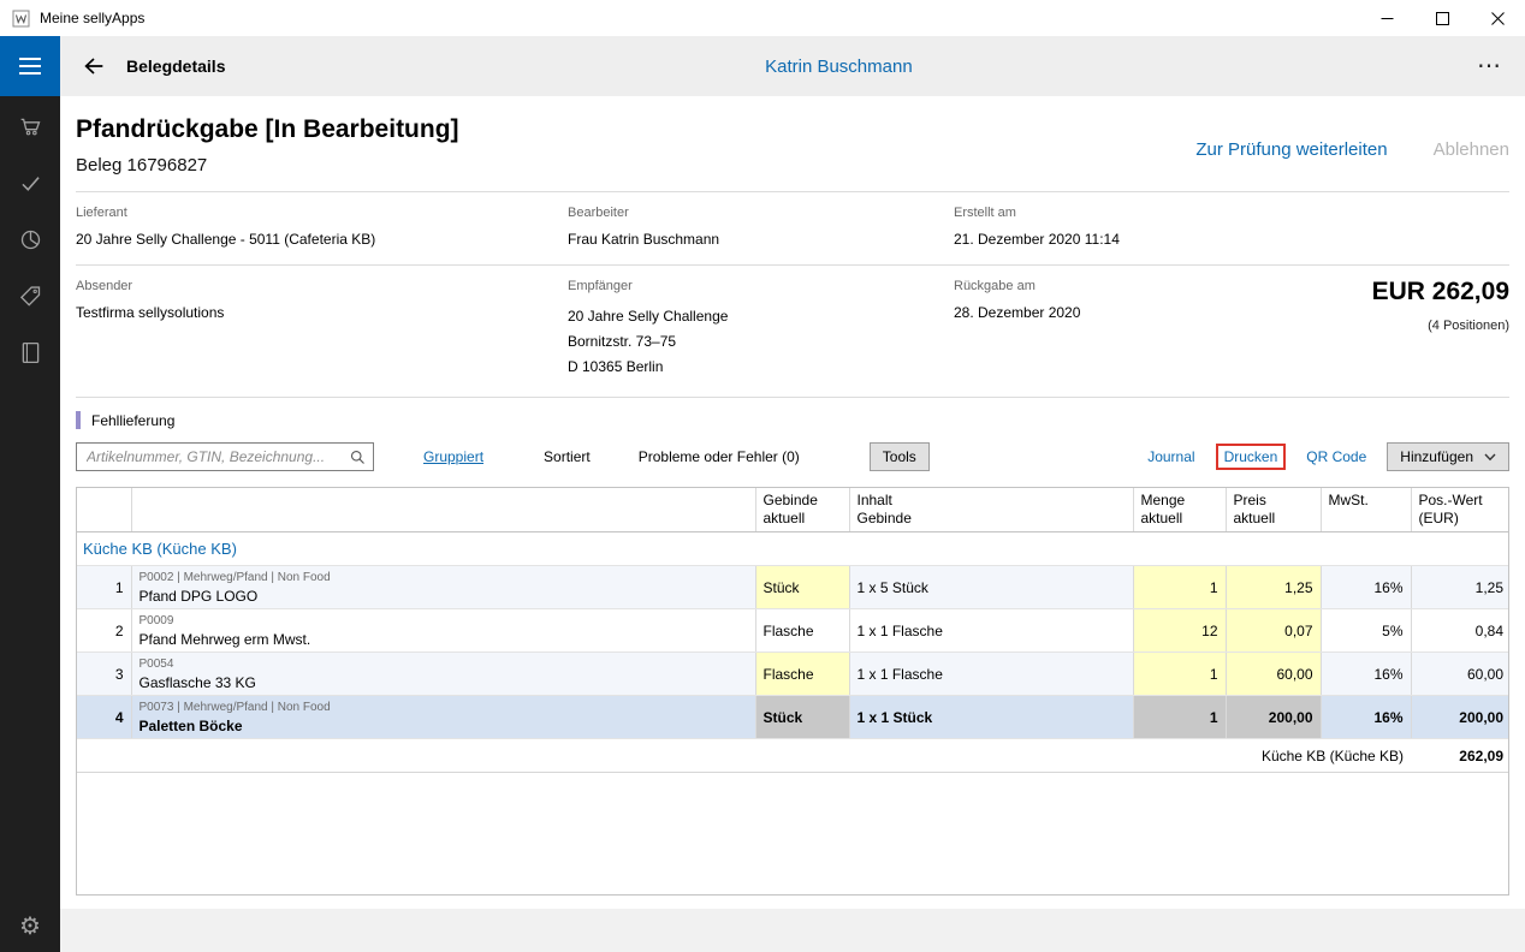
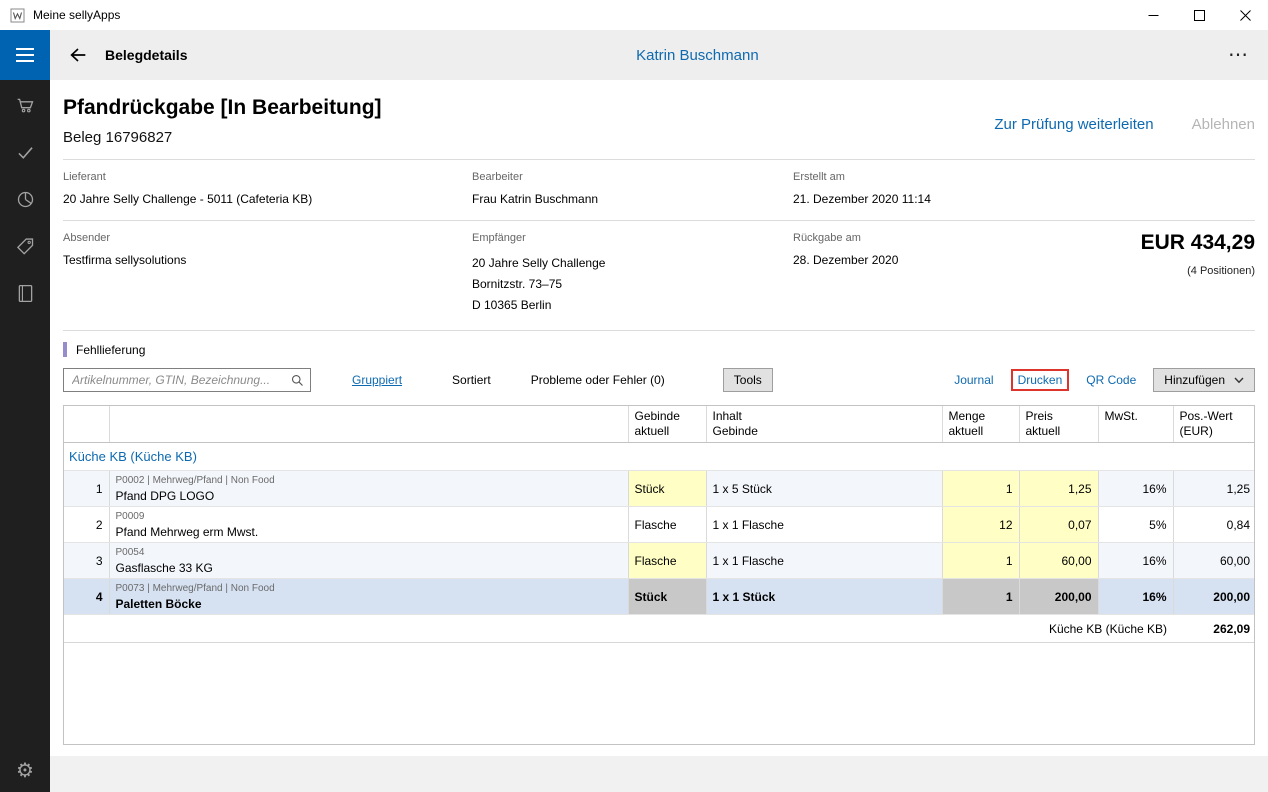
  Meine sellyApps
  Belegdetails
  Katrin Buschmann
  ⋯
  ⚙
  Pfandrückgabe [In Bearbeitung]
  Beleg 16796827
  Zur Prüfung weiterleiten
  Ablehnen
  Lieferant
  20 Jahre Selly Challenge - 5011 (Cafeteria KB)
  Bearbeiter
  Frau Katrin Buschmann
  Erstellt am
  21. Dezember 2020 11:14
  Absender
  Testfirma sellysolutions
  Empfänger
  20 Jahre Selly Challenge
  Bornitzstr. 73–75
  D 10365 Berlin
  Rückgabe am
  28. Dezember 2020
- EUR 262,09
+ EUR 434,29
  (4 Positionen)
  Fehllieferung
  Artikelnummer, GTIN, Bezeichnung...
  Gruppiert
  Sortiert
  Probleme oder Fehler (0)
  Tools
  Journal
  Drucken
  QR Code
  Hinzufügen
  		Gebinde aktuell	Inhalt Gebinde	Menge aktuell	Preis aktuell	MwSt.	Pos.-Wert (EUR)
  Küche KB (Küche KB)
  1	P0002 | Mehrweg/Pfand | Non Food Pfand DPG LOGO	Stück	1 x 5 Stück	1	1,25	16%	1,25
  2	P0009 Pfand Mehrweg erm Mwst.	Flasche	1 x 1 Flasche	12	0,07	5%	0,84
  3	P0054 Gasflasche 33 KG	Flasche	1 x 1 Flasche	1	60,00	16%	60,00
  4	P0073 | Mehrweg/Pfand | Non Food Paletten Böcke	Stück	1 x 1 Stück	1	200,00	16%	200,00
  Küche KB (Küche KB)	262,09
